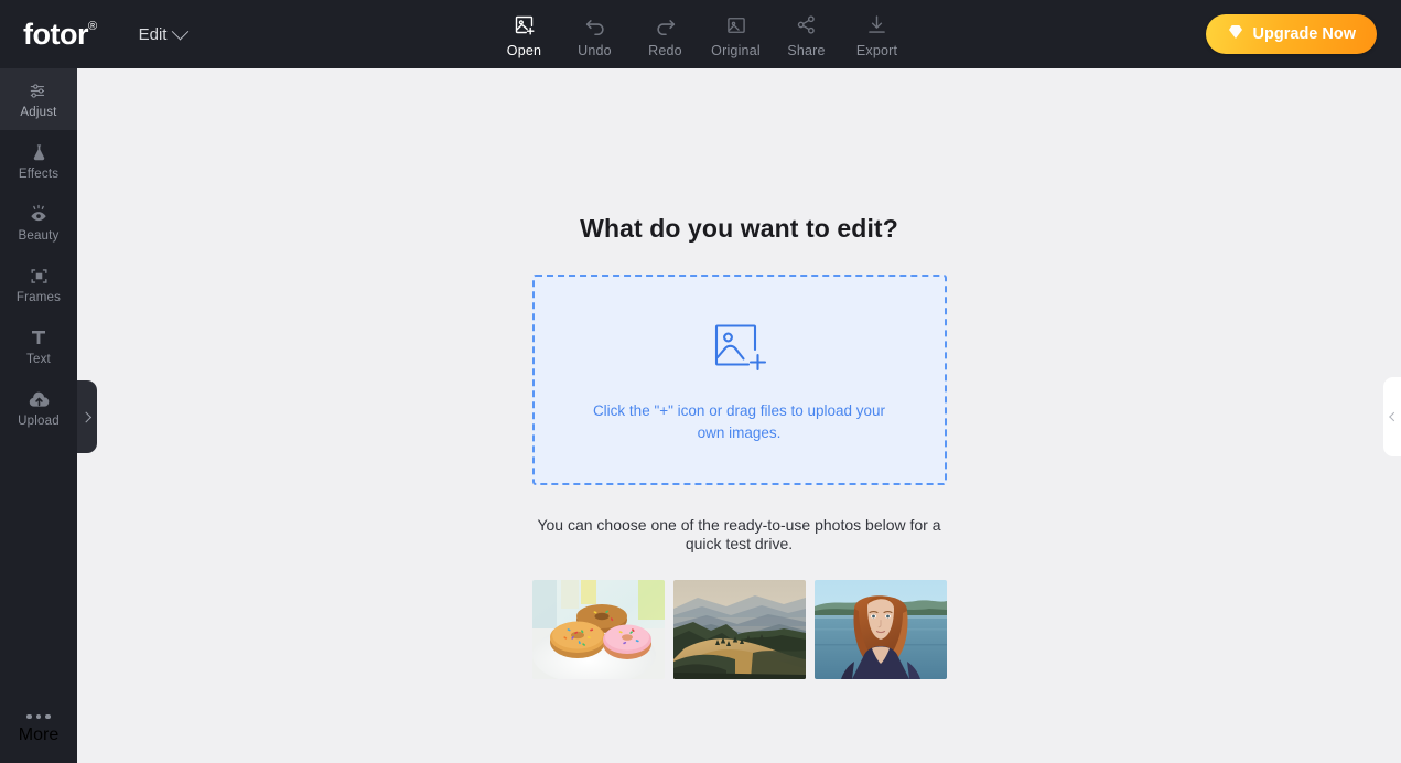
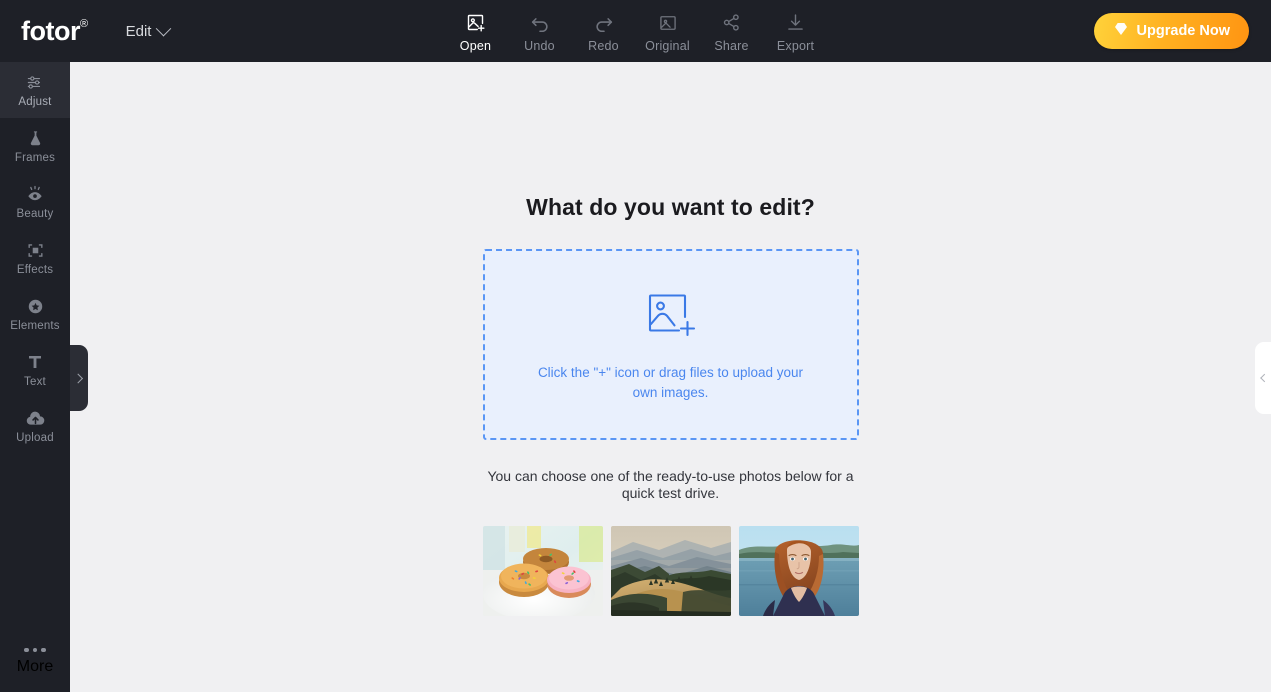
  fotor®
  Edit
  Open
  Undo
  Redo
  Original
  Share
  Export
  Upgrade Now
  Adjust
- Effects
+ Frames
  Beauty
- Frames
+ Effects
+ Elements
  Text
  Upload
  More
  What do you want to edit?
  Click the "+" icon or drag files to upload your own images.
  You can choose one of the ready-to-use photos below for a quick test drive.
